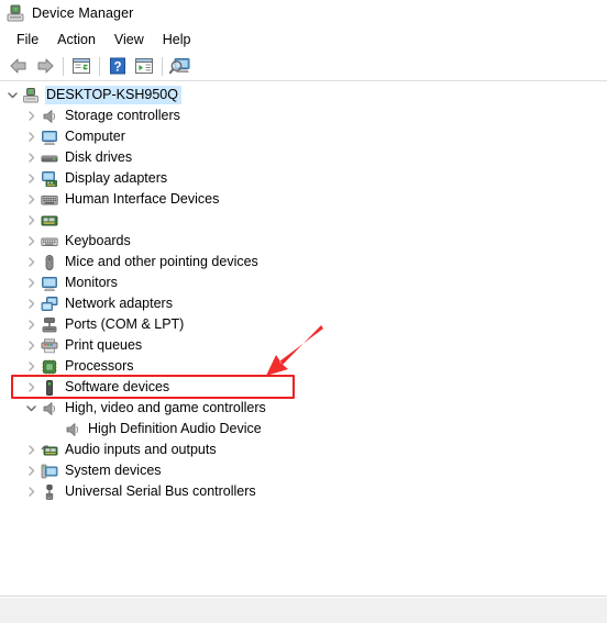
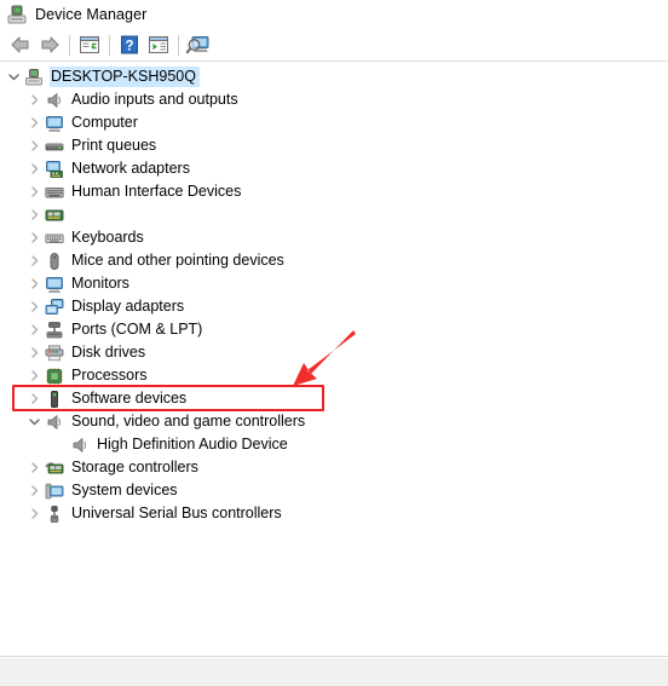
  Device Manager
- File
- Action
- View
- Help
  ?
  DESKTOP-KSH950Q
- Storage controllers
+ Audio inputs and outputs
  Computer
- Disk drives
+ Print queues
- Display adapters
+ Network adapters
  Human Interface Devices
  Keyboards
  Mice and other pointing devices
  Monitors
- Network adapters
+ Display adapters
  Ports (COM & LPT)
- Print queues
+ Disk drives
  Processors
  Software devices
- High, video and game controllers
+ Sound, video and game controllers
  High Definition Audio Device
- Audio inputs and outputs
+ Storage controllers
  System devices
  Universal Serial Bus controllers
